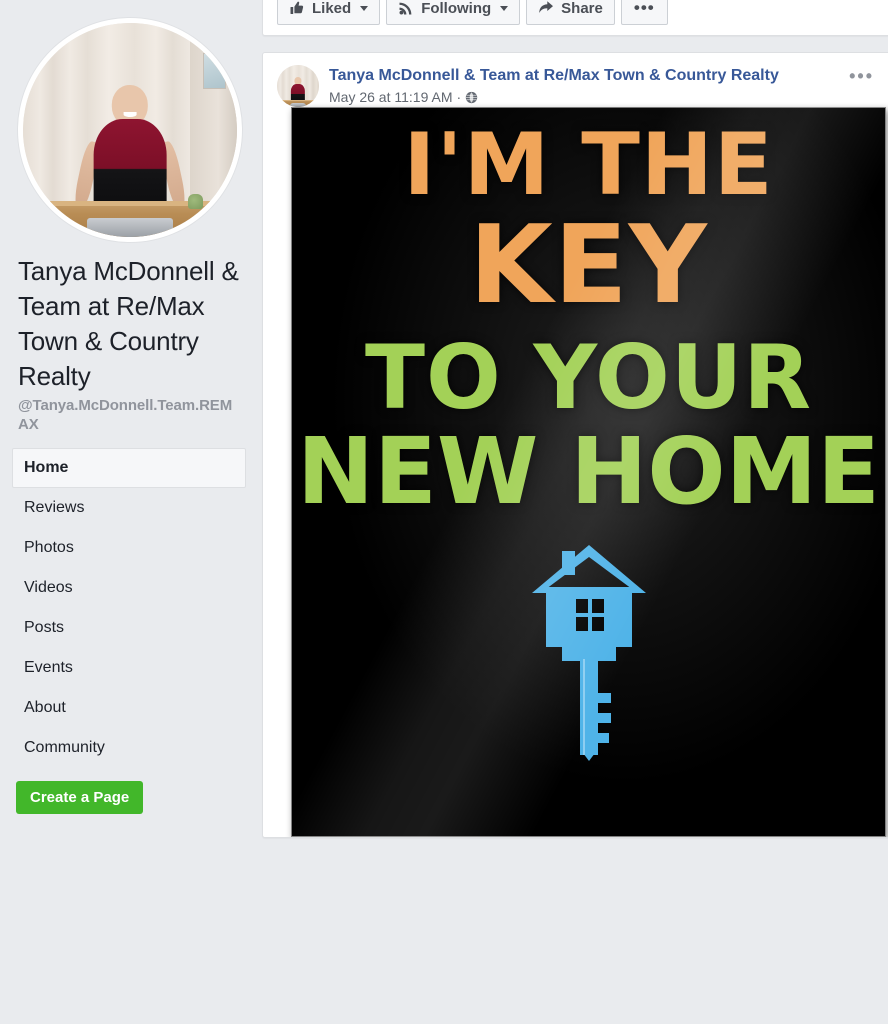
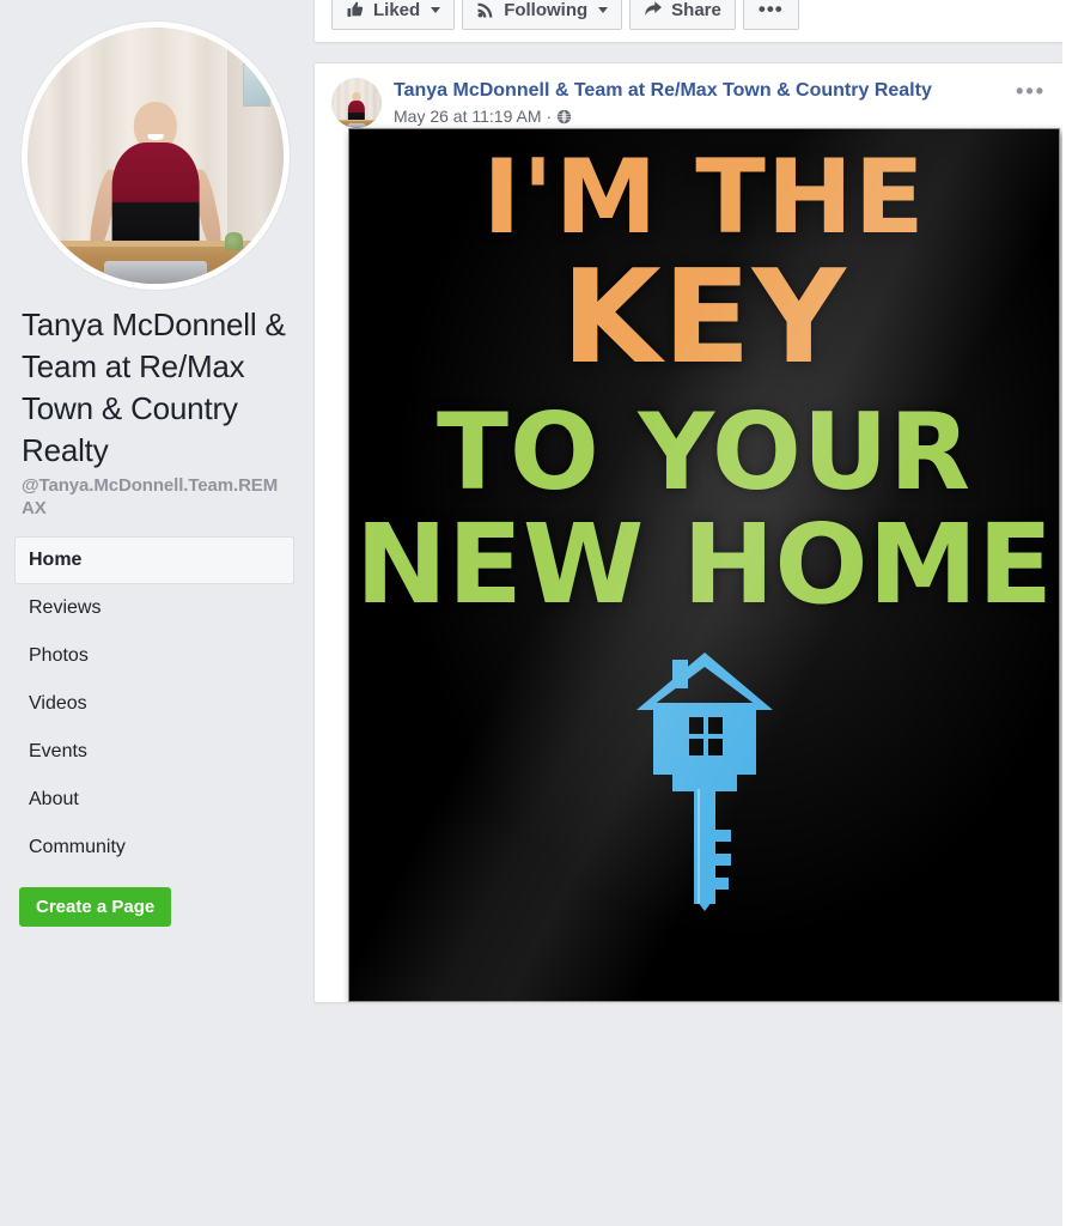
  Tanya McDonnell & Team at Re/Max Town & Country Realty
  @Tanya.McDonnell.Team.REMAX
  Home
  Reviews
  Photos
  Videos
- Posts
  Events
  About
  Community
  Create a Page
  Liked
  Following
  Share
  •••
  Tanya McDonnell & Team at Re/Max Town & Country Realty
  May 26 at 11:19 AM
  ·
  •••
